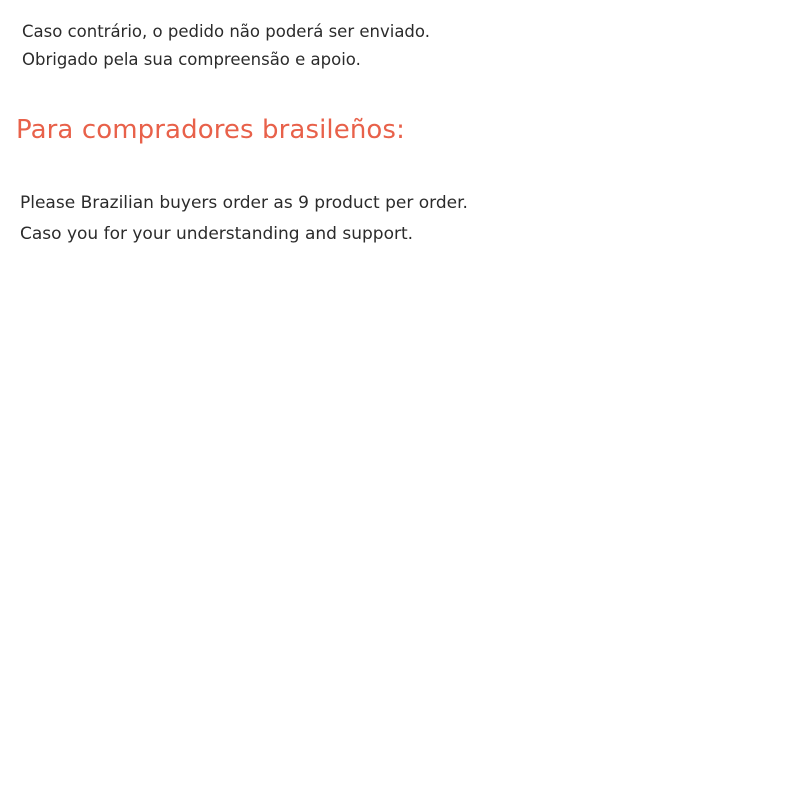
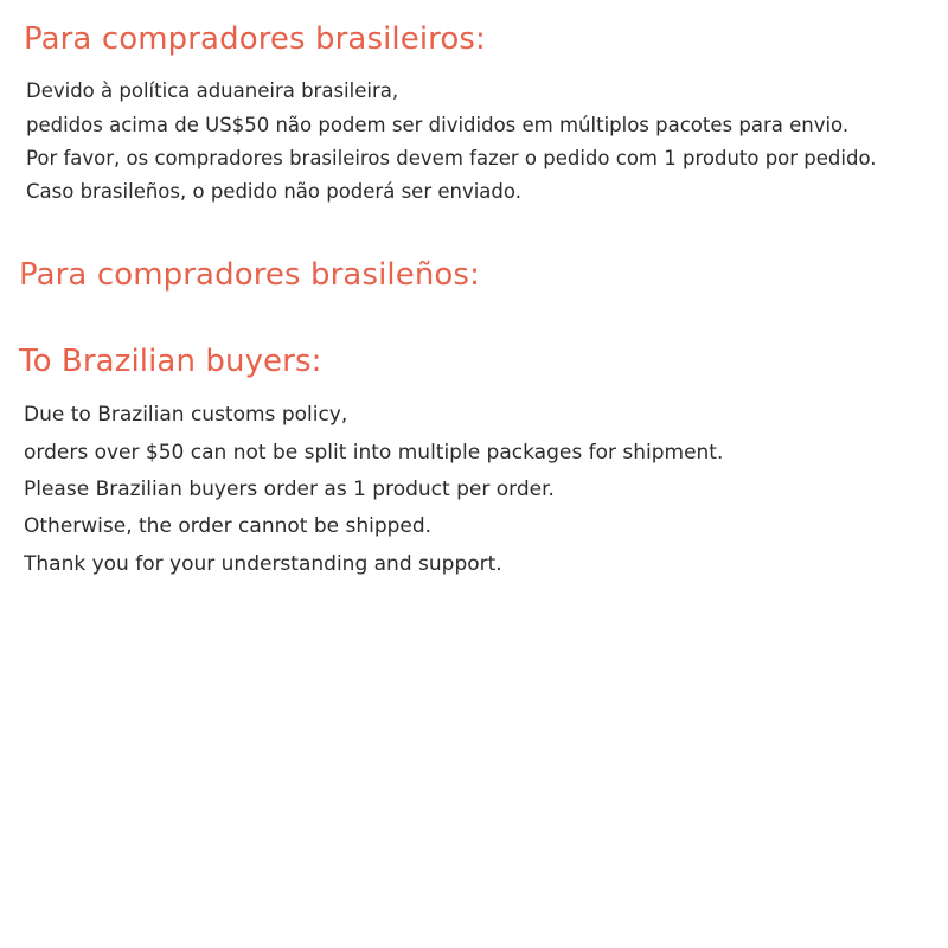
+ Para compradores brasileiros:
+ Devido à política aduaneira brasileira,
+ pedidos acima de US$50 não podem ser divididos em múltiplos pacotes para envio.
+ Por favor, os compradores brasileiros devem fazer o pedido com 1 produto por pedido.
- Caso contrário, o pedido não poderá ser enviado.
+ Caso brasileños, o pedido não poderá ser enviado.
- Obrigado pela sua compreensão e apoio.
  Para compradores brasileños:
+ To Brazilian buyers:
+ Due to Brazilian customs policy,
+ orders over $50 can not be split into multiple packages for shipment.
- Please Brazilian buyers order as 9 product per order.
+ Please Brazilian buyers order as 1 product per order.
+ Otherwise, the order cannot be shipped.
- Caso you for your understanding and support.
+ Thank you for your understanding and support.
